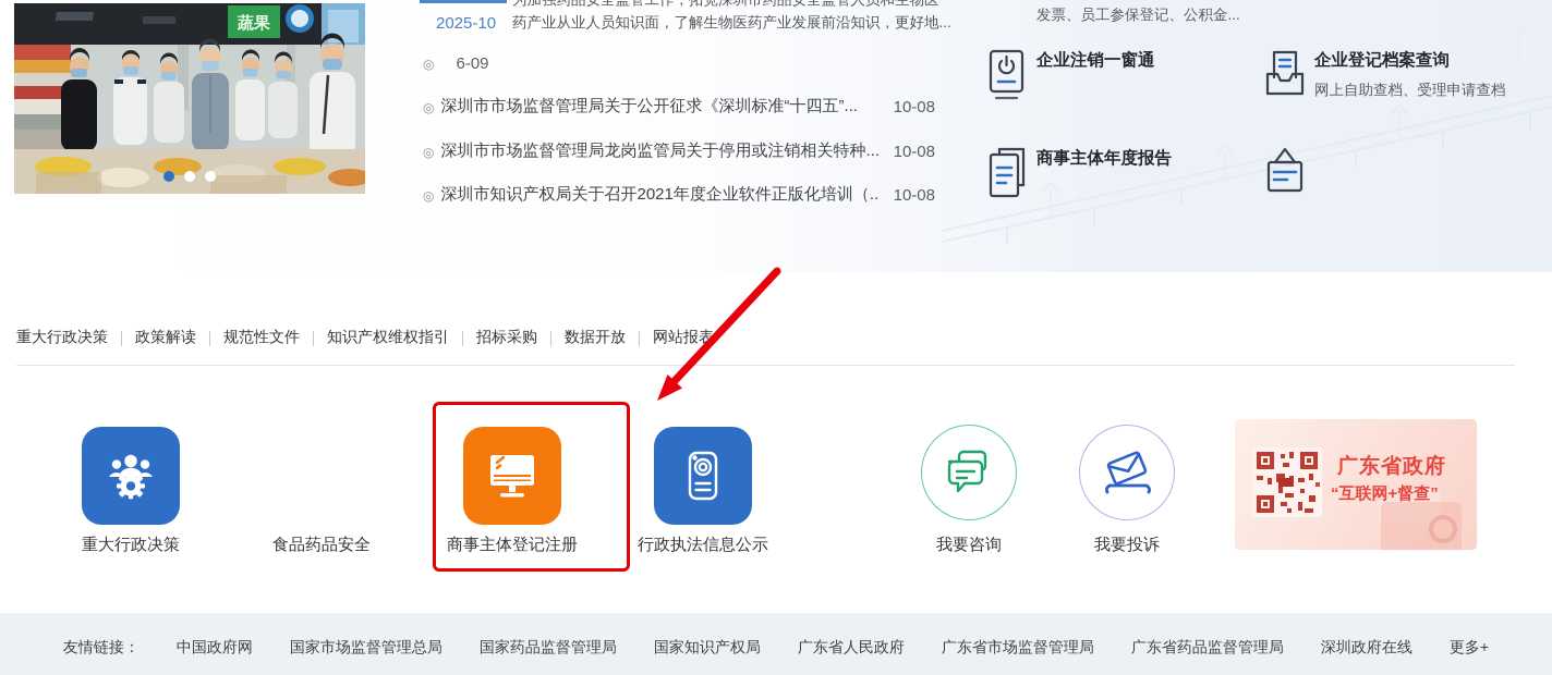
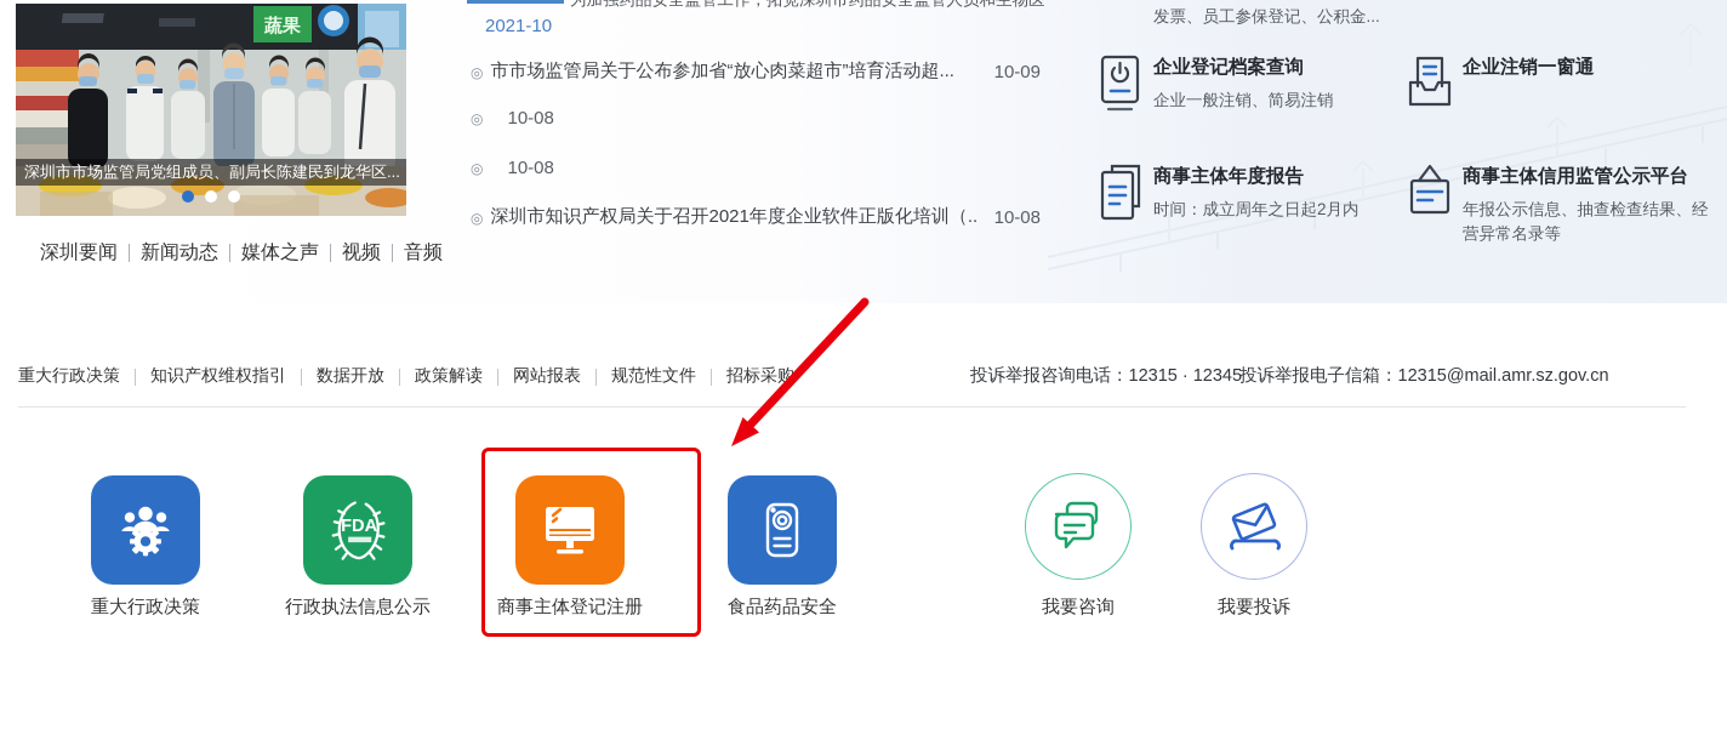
  蔬果
+ 深圳市市场监管局党组成员、副局长陈建民到龙华区...
+ 深圳要闻
+ 新闻动态
+ 媒体之声
+ 视频
+ 音频
- 2025-10
+ 2021-10
- 药产业从业人员知识面，了解生物医药产业发展前沿知识，更好地...
  ◎
+ 市市场监管局关于公布参加省“放心肉菜超市”培育活动超...
- 6-09
+ 10-09
  ◎
- 深圳市市场监督管理局关于公开征求《深圳标准“十四五”...
  10-08
  ◎
- 深圳市市场监督管理局龙岗监管局关于停用或注销相关特种...
  10-08
  ◎
  深圳市知识产权局关于召开2021年度企业软件正版化培训（..
  10-08
  发票、员工参保登记、公积金...
- 企业注销一窗通
+ 企业登记档案查询
+ 企业一般注销、简易注销
- 企业登记档案查询
+ 企业注销一窗通
- 网上自助查档、受理申请查档
  商事主体年度报告
+ 时间：成立周年之日起2月内
+ 商事主体信用监管公示平台
+ 年报公示信息、抽查检查结果、经营异常名录等
  重大行政决策
- 政策解读
+ 知识产权维权指引
- 规范性文件
+ 数据开放
- 知识产权维权指引
+ 政策解读
- 招标采购
+ 网站报表
- 数据开放
+ 规范性文件
- 网站报表
+ 招标采购
+ 投诉举报咨询电话：12315 · 12345
+ 投诉举报电子信箱：12315@mail.amr.sz.gov.cn
  重大行政决策
+ FDA
- 食品药品安全
+ 行政执法信息公示
  商事主体登记注册
- 行政执法信息公示
+ 食品药品安全
  我要咨询
  我要投诉
- 广东省政府
- “互联网+督查”
- 友情链接：
- 中国政府网
- 国家市场监督管理总局
- 国家药品监督管理局
- 国家知识产权局
- 广东省人民政府
- 广东省市场监督管理局
- 广东省药品监督管理局
- 深圳政府在线
- 更多+
